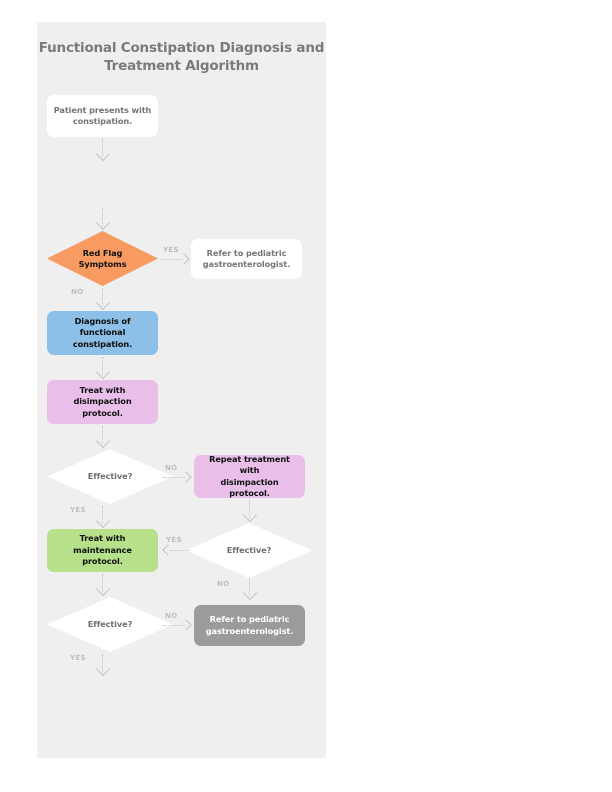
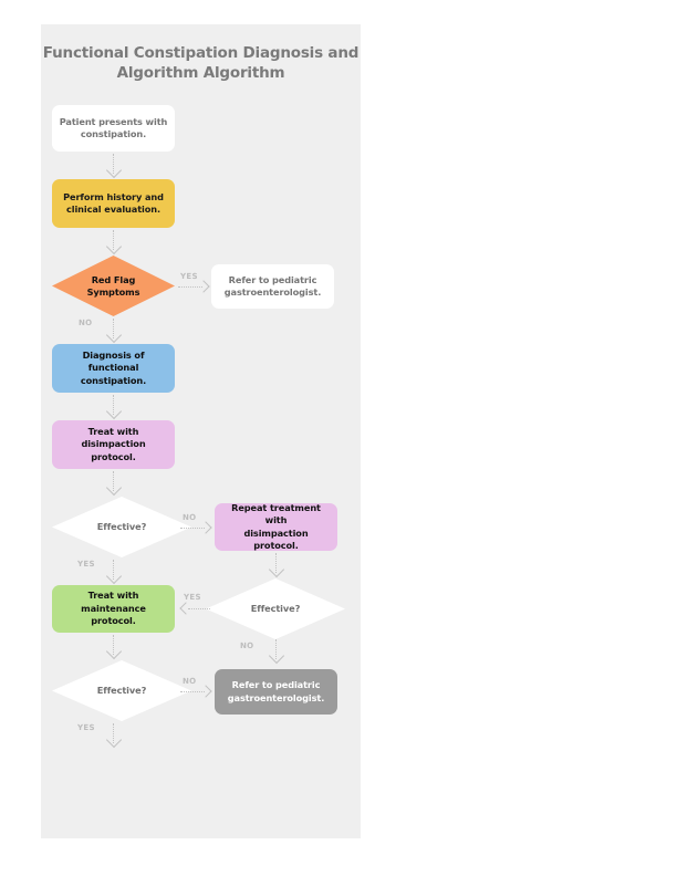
- Functional Constipation Diagnosis and Treatment Algorithm
+ Functional Constipation Diagnosis and Algorithm Algorithm
  Patient presents with
  constipation.
+ Perform history and
+ clinical evaluation.
  Red Flag
  Symptoms
  YES
  Refer to pediatric
  gastroenterologist.
  NO
  Diagnosis of functional
  constipation.
  Treat with
  disimpaction protocol.
  Effective?
  NO
  Repeat treatment with
  disimpaction protocol.
  YES
  Effective?
  YES
  Treat with
  maintenance protocol.
  NO
  Effective?
  NO
  Refer to pediatric
  gastroenterologist.
  YES
